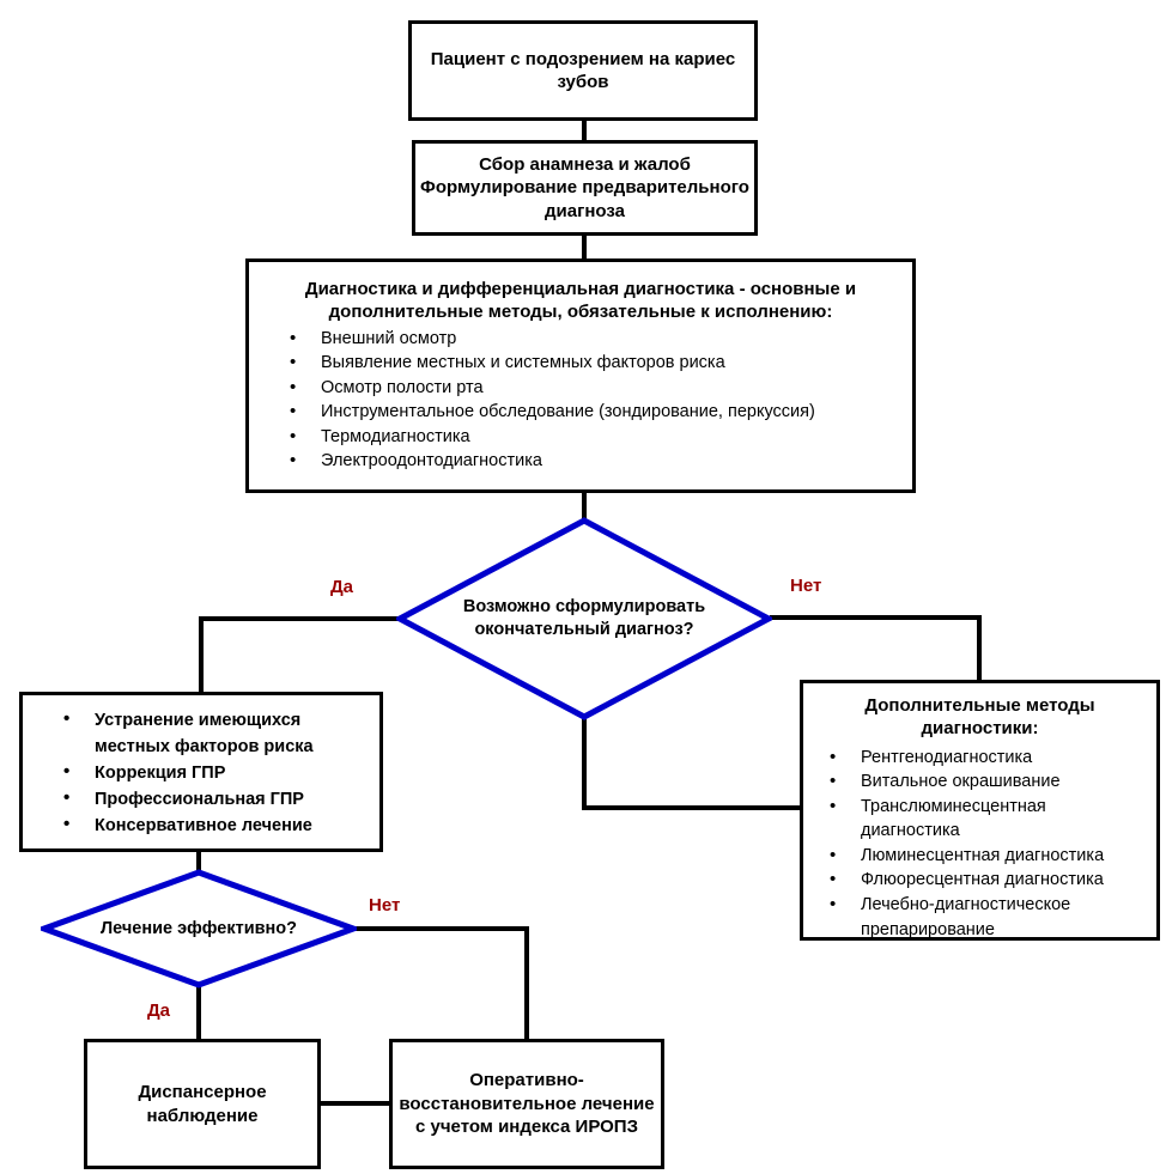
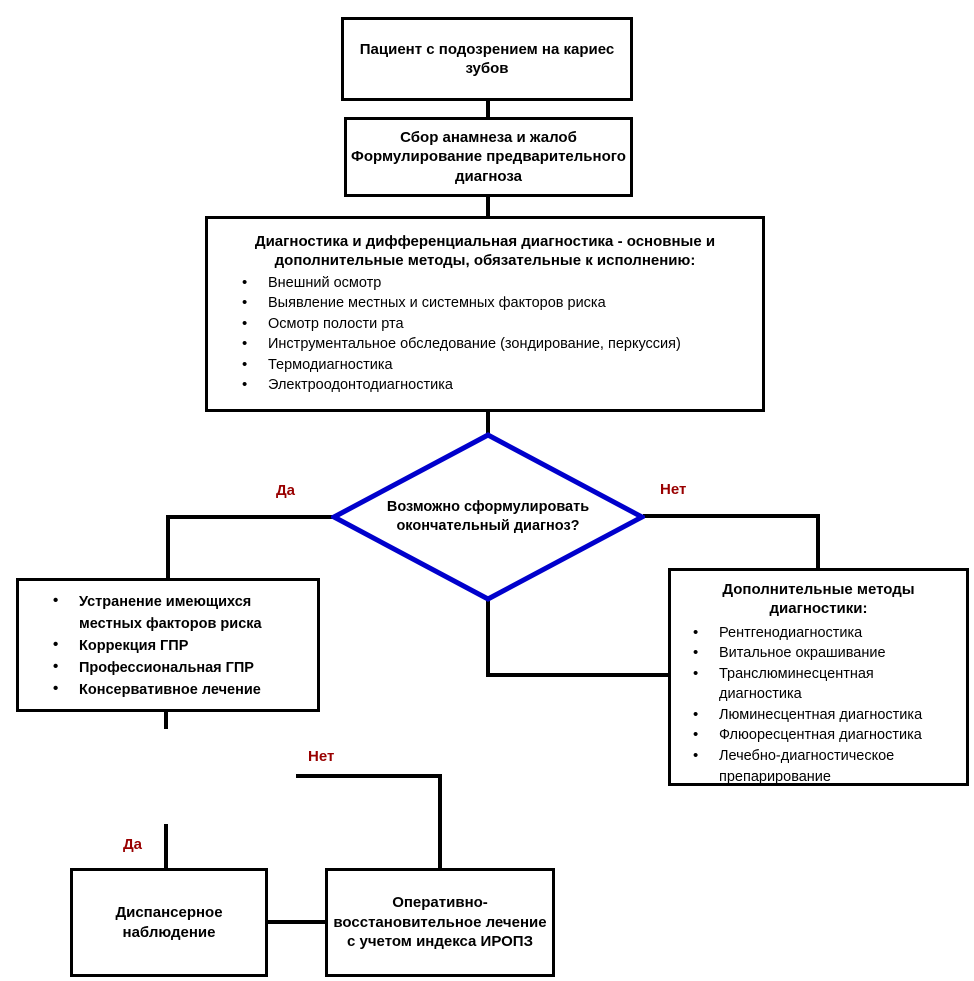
  Пациент с подозрением на кариес зубов
  Сбор анамнеза и жалоб Формулирование предварительного диагноза
  Диагностика и дифференциальная диагностика - основные и дополнительные методы, обязательные к исполнению:
  Внешний осмотр
  Выявление местных и системных факторов риска
  Осмотр полости рта
  Инструментальное обследование (зондирование, перкуссия)
  Термодиагностика
  Электроодонтодиагностика
  Возможно сформулировать окончательный диагноз?
  Да
  Нет
  Устранение имеющихся местных факторов риска
  Коррекция ГПР
  Профессиональная ГПР
  Консервативное лечение
  Дополнительные методы диагностики:
  Рентгенодиагностика
  Витальное окрашивание
  Транслюминесцентная диагностика
  Люминесцентная диагностика
  Флюоресцентная диагностика
  Лечебно-диагностическое препарирование
- Лечение эффективно?
  Нет
  Да
  Диспансерное наблюдение
  Оперативно-восстановительное лечение с учетом индекса ИРОПЗ
